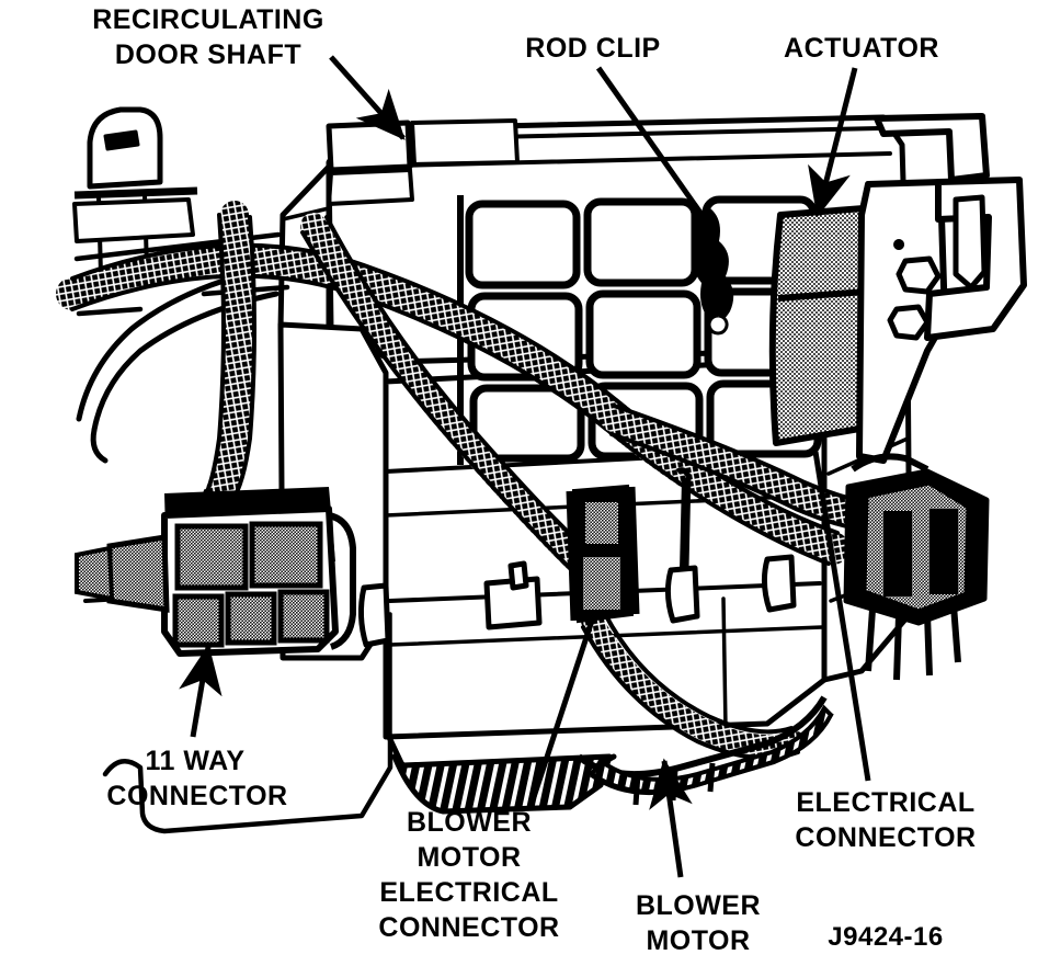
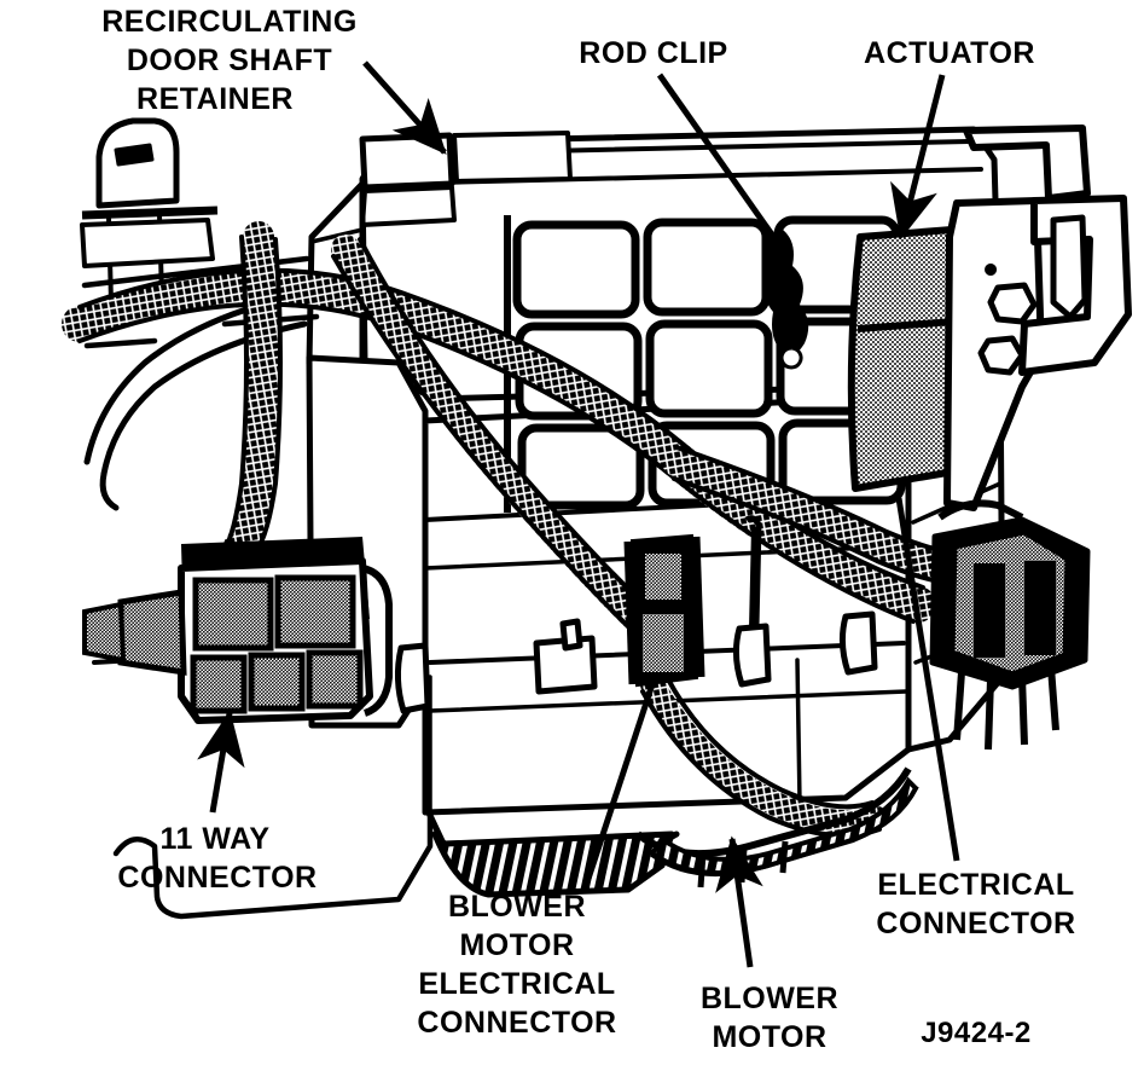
  RECIRCULATING
  DOOR SHAFT
+ RETAINER
  ROD CLIP
  ACTUATOR
  11 WAY
  CONNECTOR
  BLOWER
  MOTOR
  ELECTRICAL
  CONNECTOR
  BLOWER
  MOTOR
  ELECTRICAL
  CONNECTOR
- J9424-16
+ J9424-2
